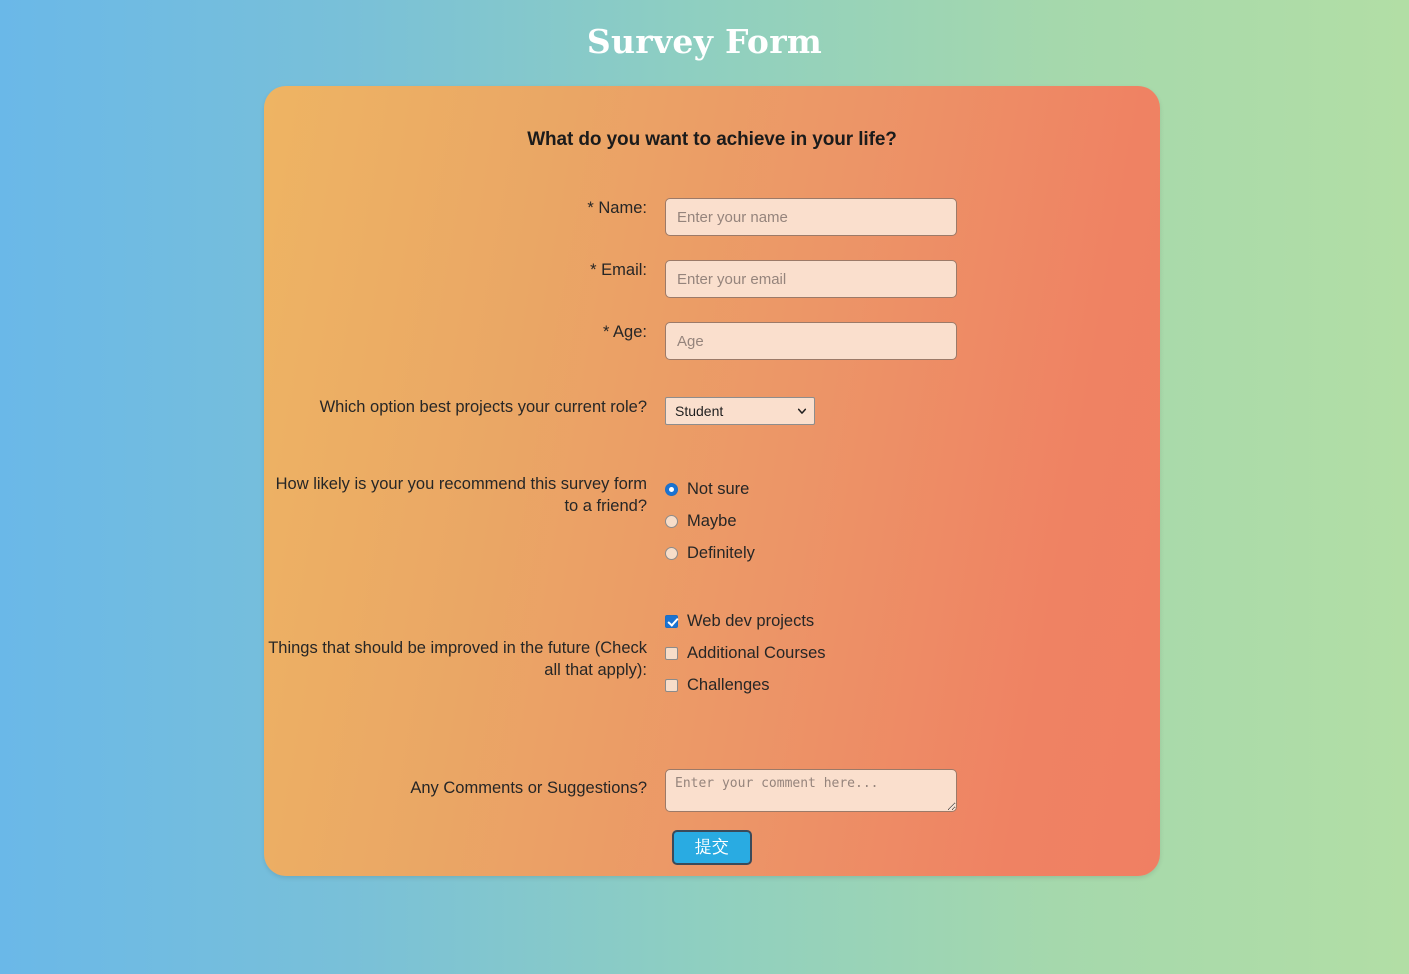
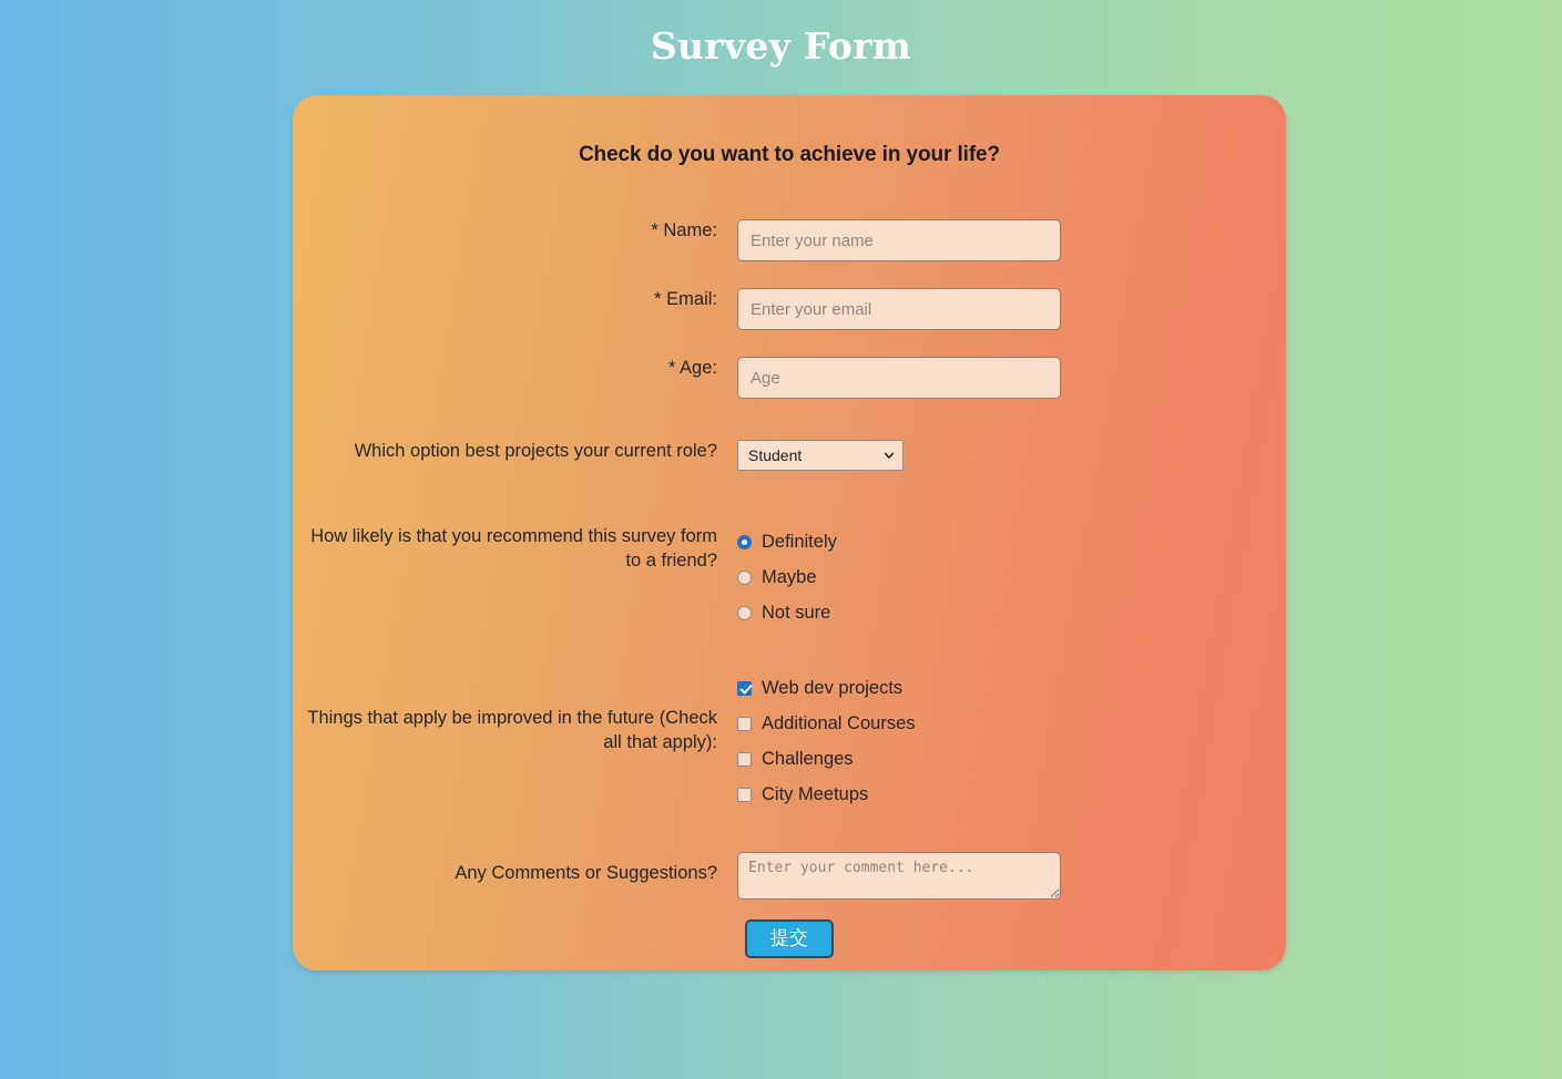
  Survey Form
- What do you want to achieve in your life?
+ Check do you want to achieve in your life?
  * Name:
  Enter your name
  * Email:
  Enter your email
  * Age:
  Age
  Which option best projects your current role?
  Student
- How likely is your you recommend this survey form to a friend?
+ How likely is that you recommend this survey form to a friend?
- Not sure
+ Definitely
  Maybe
- Definitely
+ Not sure
- Things that should be improved in the future (Check all that apply):
+ Things that apply be improved in the future (Check all that apply):
  Web dev projects
  Additional Courses
  Challenges
+ City Meetups
  Any Comments or Suggestions?
  Enter your comment here...
  提交
